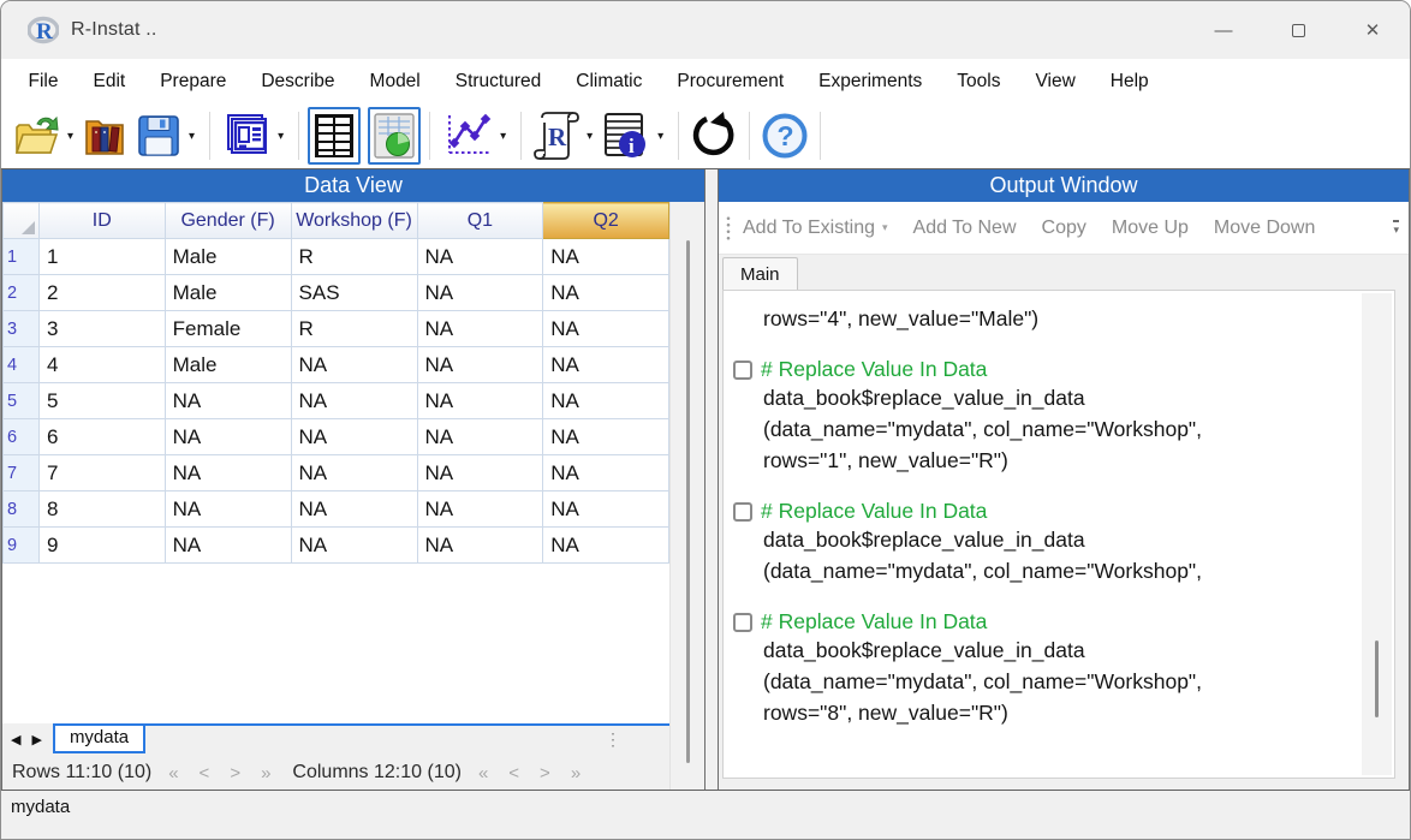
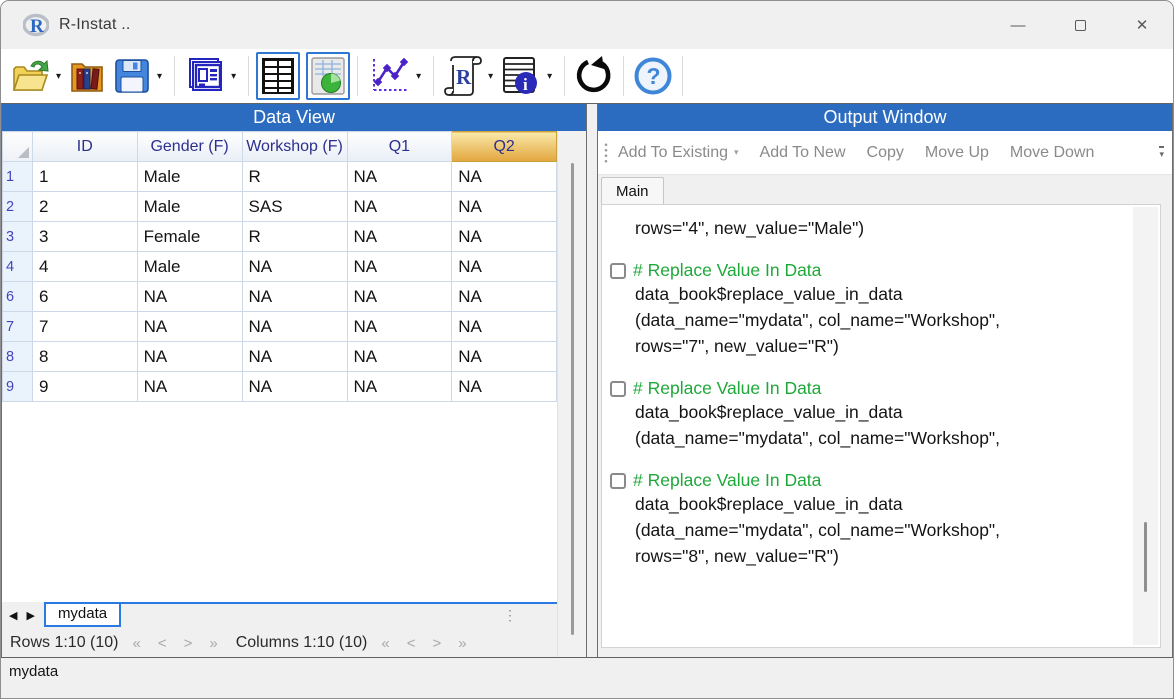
  R
  R-Instat ..
  —
  ✕
- File
- Edit
- Prepare
- Describe
- Model
- Structured
- Climatic
- Procurement
- Experiments
- Tools
- View
- Help
  ▾
  ▾
  ▾
  ▾
  R
  ▾
  i
  ▾
  ?
  Data View
  	ID	Gender (F)	Workshop (F)	Q1	Q2
  1	1	Male	R	NA	NA
  2	2	Male	SAS	NA	NA
  3	3	Female	R	NA	NA
  4	4	Male	NA	NA	NA
- 5	5	NA	NA	NA	NA
  6	6	NA	NA	NA	NA
  7	7	NA	NA	NA	NA
  8	8	NA	NA	NA	NA
  9	9	NA	NA	NA	NA
  ◀
  ▶
  mydata
  ⋮
- Rows 11:10 (10)
+ Rows 1:10 (10)
  «
  <
  >
  »
- Columns 12:10 (10)
+ Columns 1:10 (10)
  «
  <
  >
  »
  Output Window
  Add To Existing
  ▾
  Add To New
  Copy
  Move Up
  Move Down
  ▾
  Main
  rows="4", new_value="Male")
  # Replace Value In Data
  data_book$replace_value_in_data
  (data_name="mydata", col_name="Workshop",
- rows="1", new_value="R")
+ rows="7", new_value="R")
  # Replace Value In Data
  data_book$replace_value_in_data
  (data_name="mydata", col_name="Workshop",
  # Replace Value In Data
  data_book$replace_value_in_data
  (data_name="mydata", col_name="Workshop",
  rows="8", new_value="R")
  mydata
